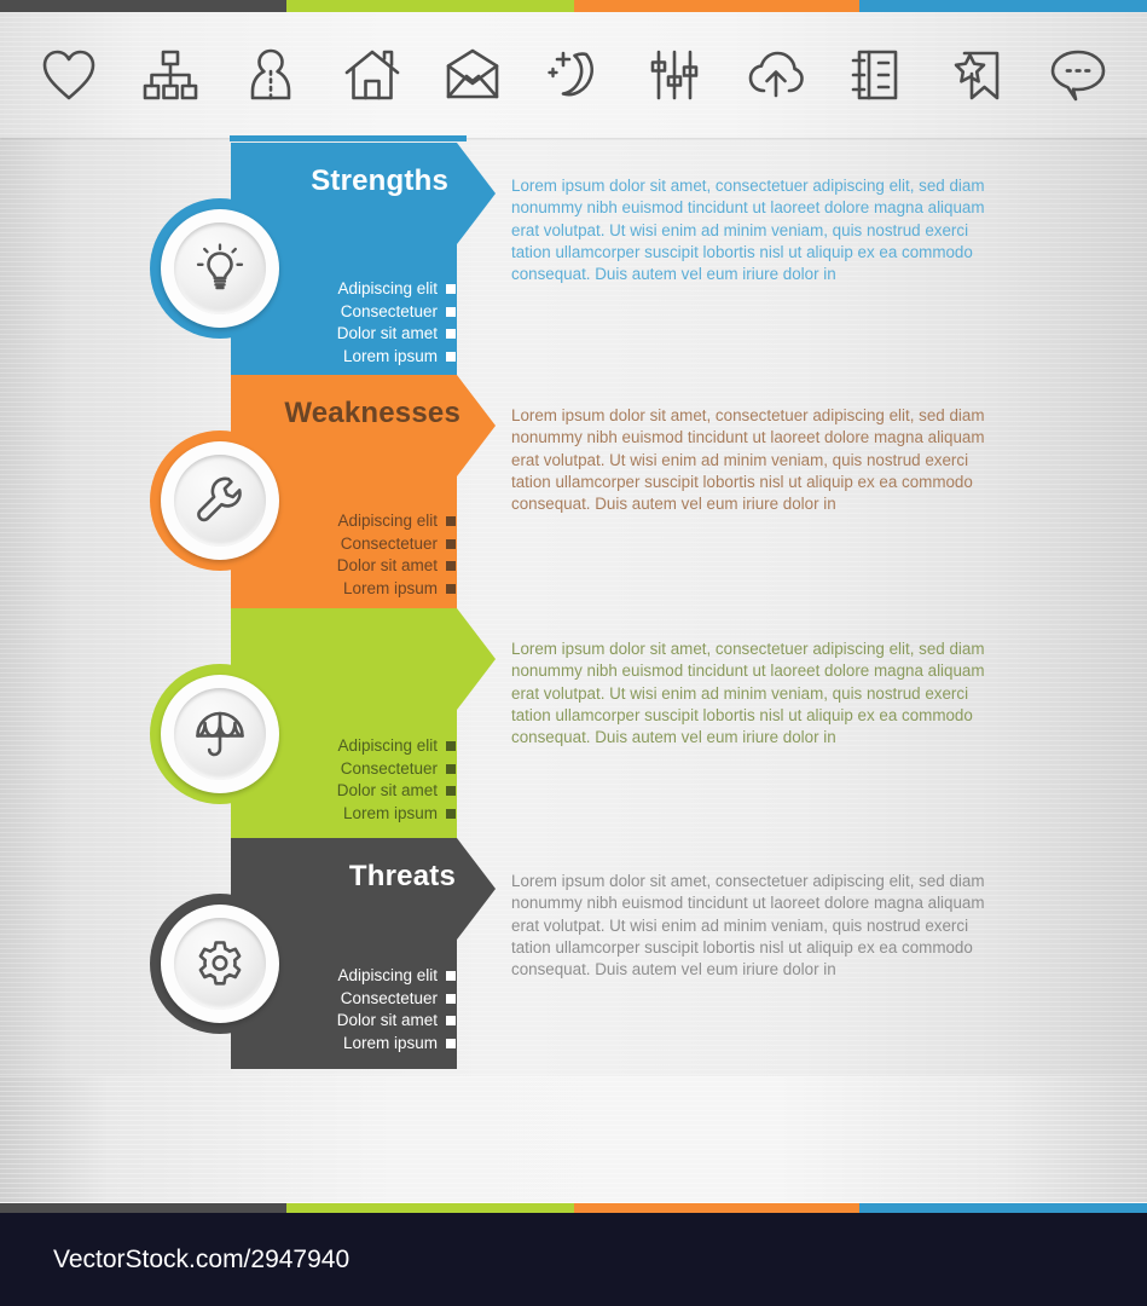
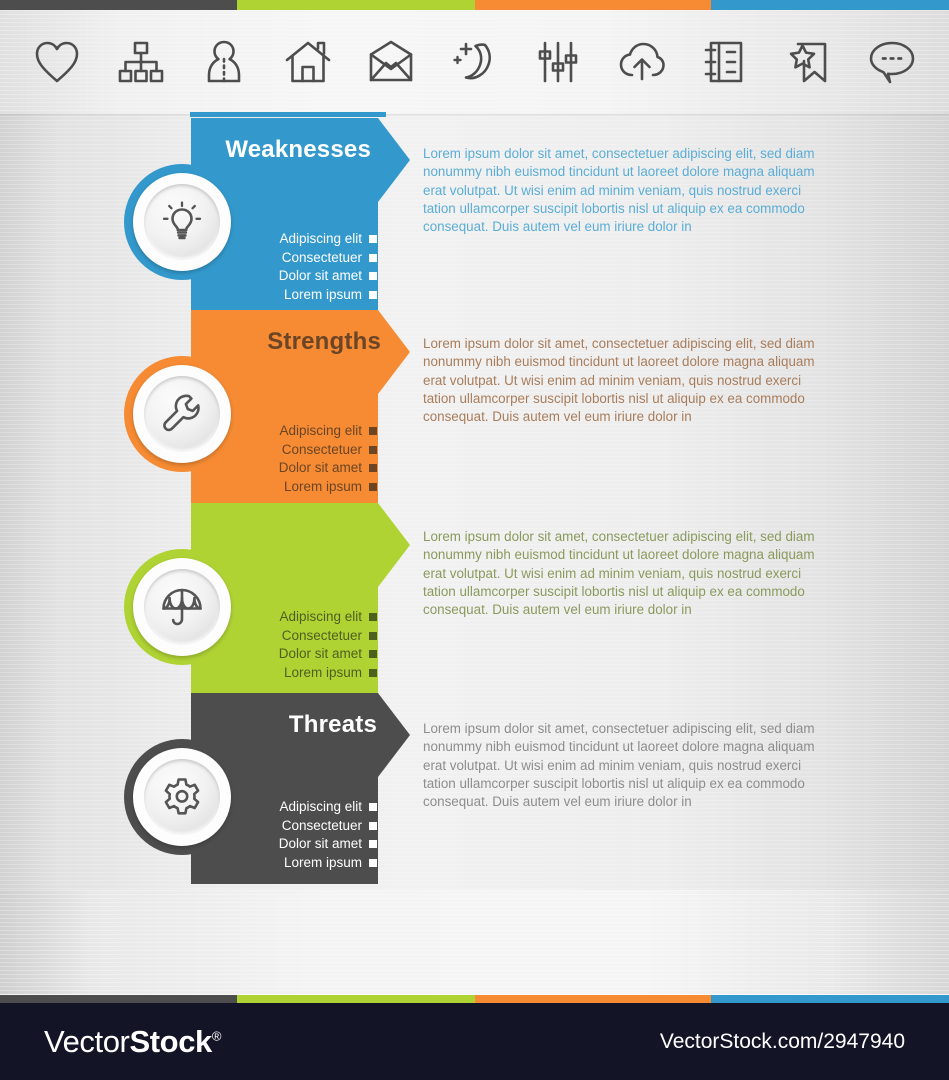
- Strengths
+ Weaknesses
  Adipiscing elit
  Consectetuer
  Dolor sit amet
  Lorem ipsum
  Lorem ipsum dolor sit amet, consectetuer adipiscing elit, sed diam nonummy nibh euismod tincidunt ut laoreet dolore magna aliquam erat volutpat. Ut wisi enim ad minim veniam, quis nostrud exerci tation ullamcorper suscipit lobortis nisl ut aliquip ex ea commodo consequat. Duis autem vel eum iriure dolor in
- Weaknesses
+ Strengths
  Adipiscing elit
  Consectetuer
  Dolor sit amet
  Lorem ipsum
  Lorem ipsum dolor sit amet, consectetuer adipiscing elit, sed diam nonummy nibh euismod tincidunt ut laoreet dolore magna aliquam erat volutpat. Ut wisi enim ad minim veniam, quis nostrud exerci tation ullamcorper suscipit lobortis nisl ut aliquip ex ea commodo consequat. Duis autem vel eum iriure dolor in
  Adipiscing elit
  Consectetuer
  Dolor sit amet
  Lorem ipsum
  Lorem ipsum dolor sit amet, consectetuer adipiscing elit, sed diam nonummy nibh euismod tincidunt ut laoreet dolore magna aliquam erat volutpat. Ut wisi enim ad minim veniam, quis nostrud exerci tation ullamcorper suscipit lobortis nisl ut aliquip ex ea commodo consequat. Duis autem vel eum iriure dolor in
  Threats
  Adipiscing elit
  Consectetuer
  Dolor sit amet
  Lorem ipsum
  Lorem ipsum dolor sit amet, consectetuer adipiscing elit, sed diam nonummy nibh euismod tincidunt ut laoreet dolore magna aliquam erat volutpat. Ut wisi enim ad minim veniam, quis nostrud exerci tation ullamcorper suscipit lobortis nisl ut aliquip ex ea commodo consequat. Duis autem vel eum iriure dolor in
+ VectorStock®
  VectorStock.com/2947940
